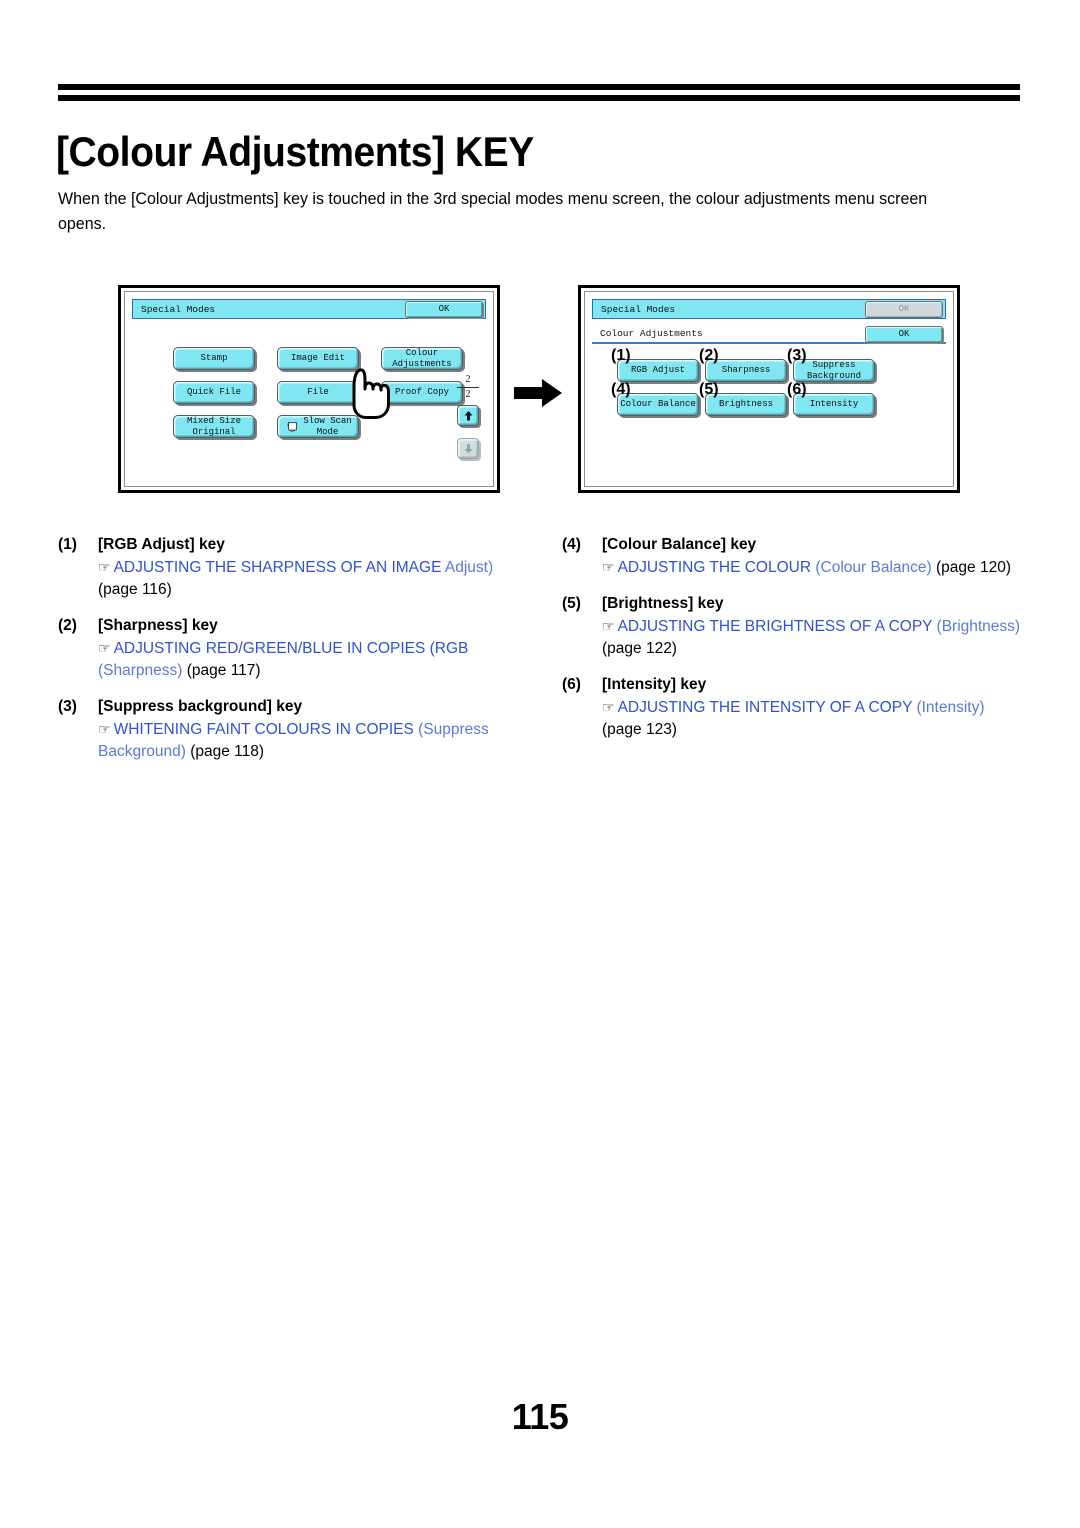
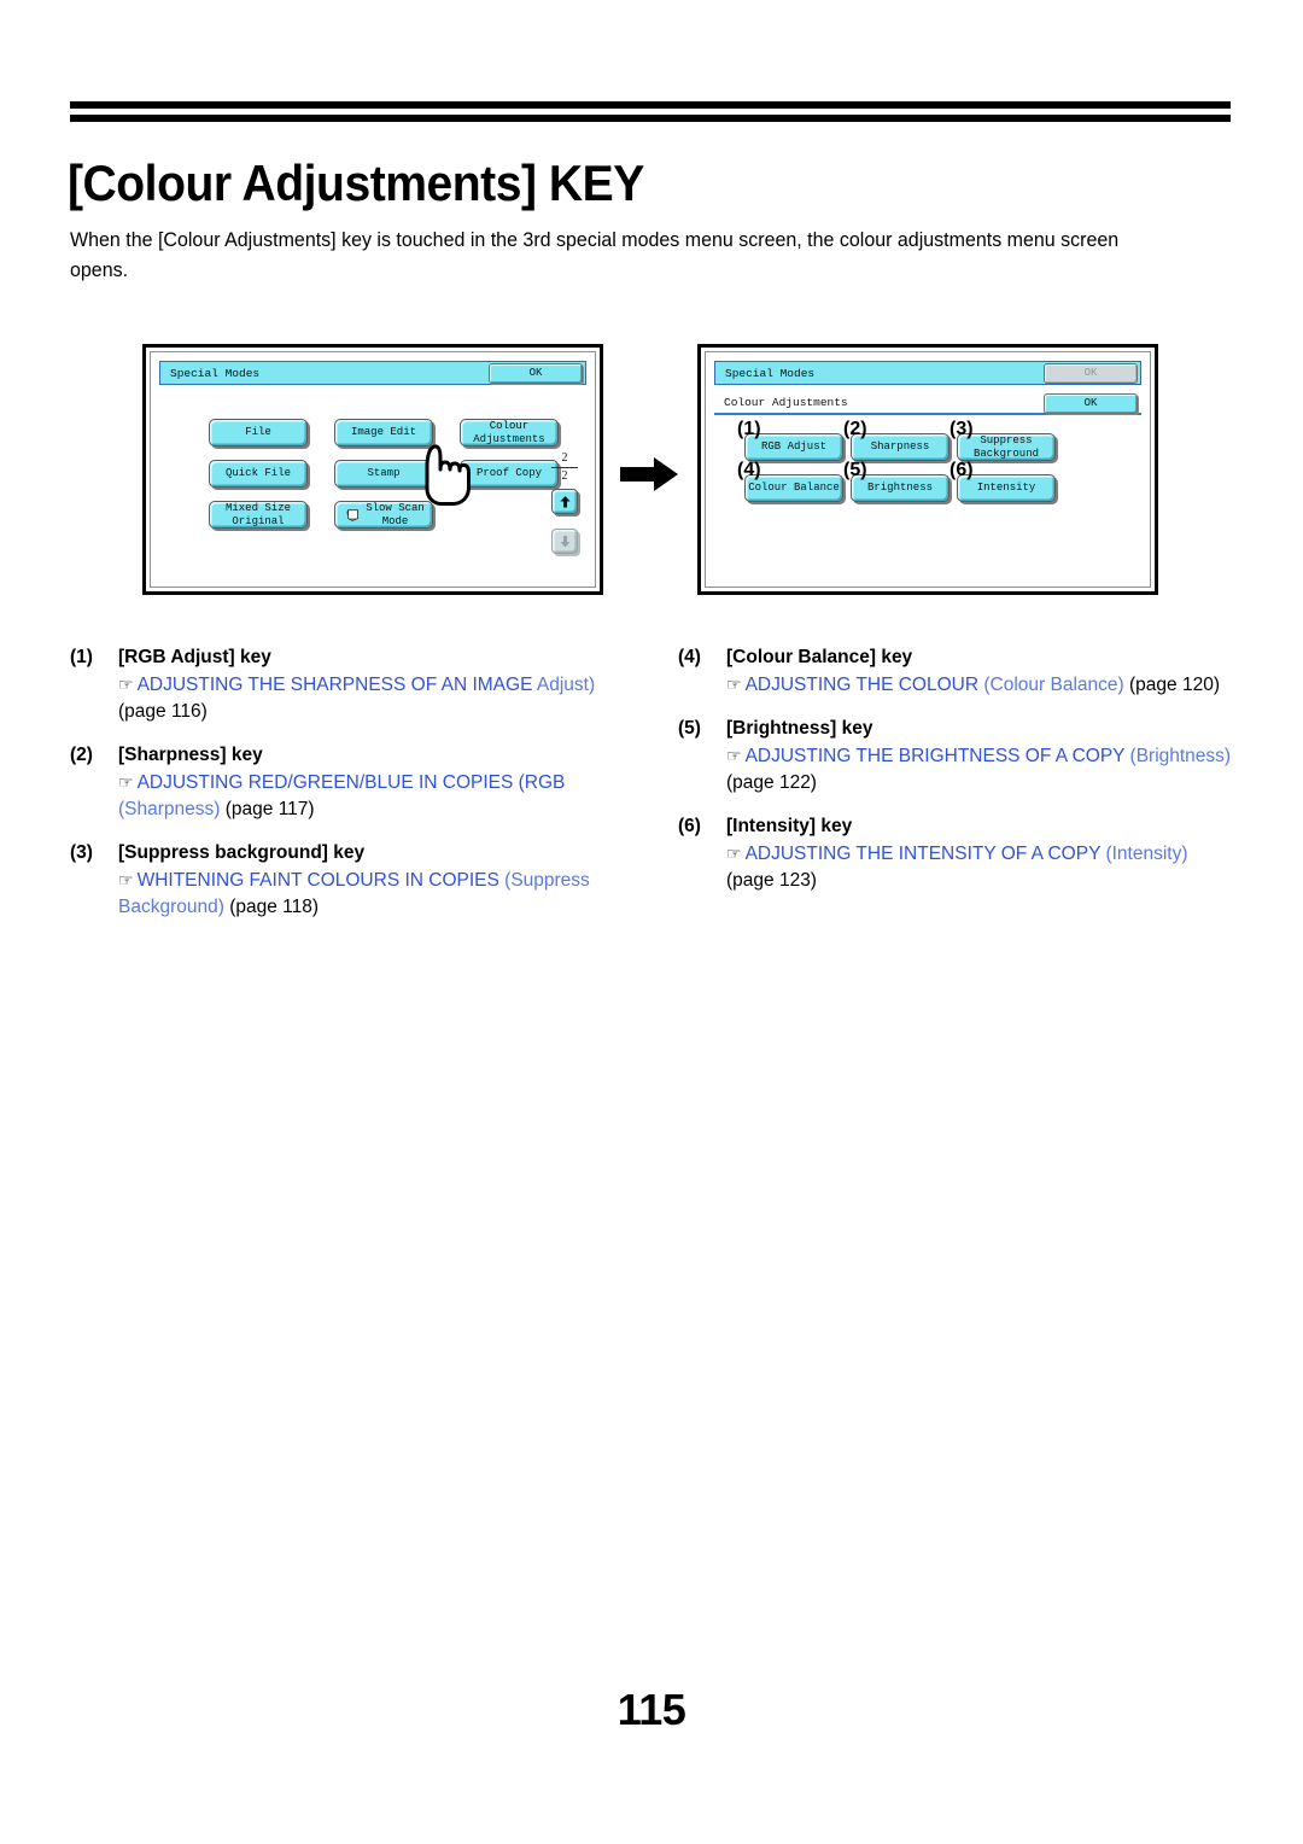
  [Colour Adjustments] KEY
  When the [Colour Adjustments] key is touched in the 3rd special modes menu screen, the colour adjustments menu screen opens.
  Special Modes
  OK
- Stamp
+ File
  Image Edit
  Colour
  Adjustments
  Quick File
- File
+ Stamp
  Proof Copy
  Mixed Size
  Original
  Slow Scan
  Mode
  2
  2
  Special Modes
  OK
  Colour Adjustments
  OK
  RGB Adjust
  Sharpness
  Suppress
  Background
  Colour Balance
  Brightness
  Intensity
  (1)
  (2)
  (3)
  (4)
  (5)
  (6)
  (1)
  [RGB Adjust] key
  ☞ ADJUSTING THE SHARPNESS OF AN IMAGE Adjust) (page 116)
  (2)
  [Sharpness] key
  ☞ ADJUSTING RED/GREEN/BLUE IN COPIES (RGB (Sharpness) (page 117)
  (3)
  [Suppress background] key
  ☞ WHITENING FAINT COLOURS IN COPIES (Suppress Background) (page 118)
  (4)
  [Colour Balance] key
  ☞ ADJUSTING THE COLOUR (Colour Balance) (page 120)
  (5)
  [Brightness] key
  ☞ ADJUSTING THE BRIGHTNESS OF A COPY (Brightness) (page 122)
  (6)
  [Intensity] key
  ☞ ADJUSTING THE INTENSITY OF A COPY (Intensity) (page 123)
  115
